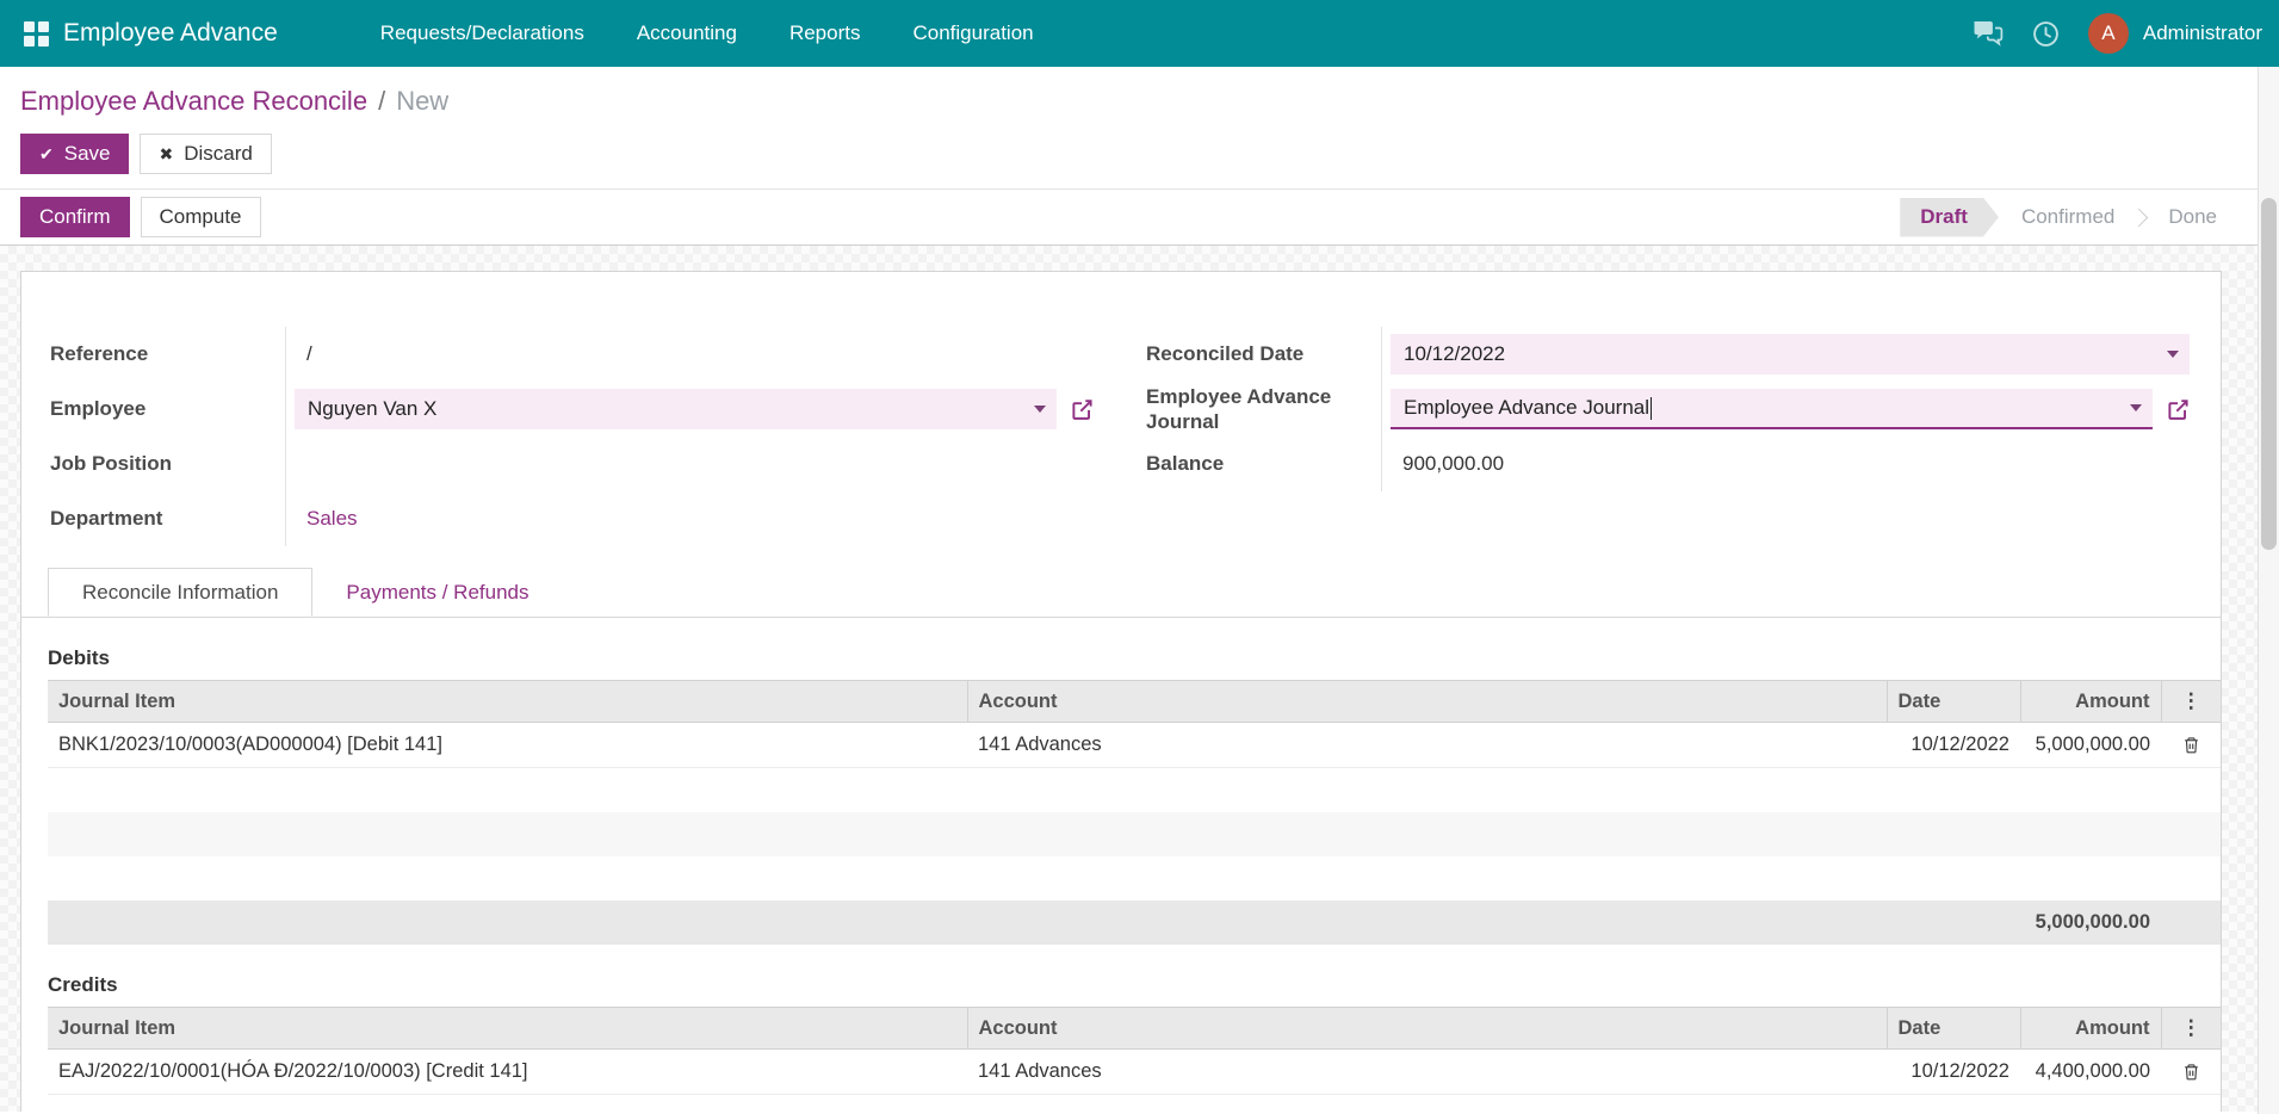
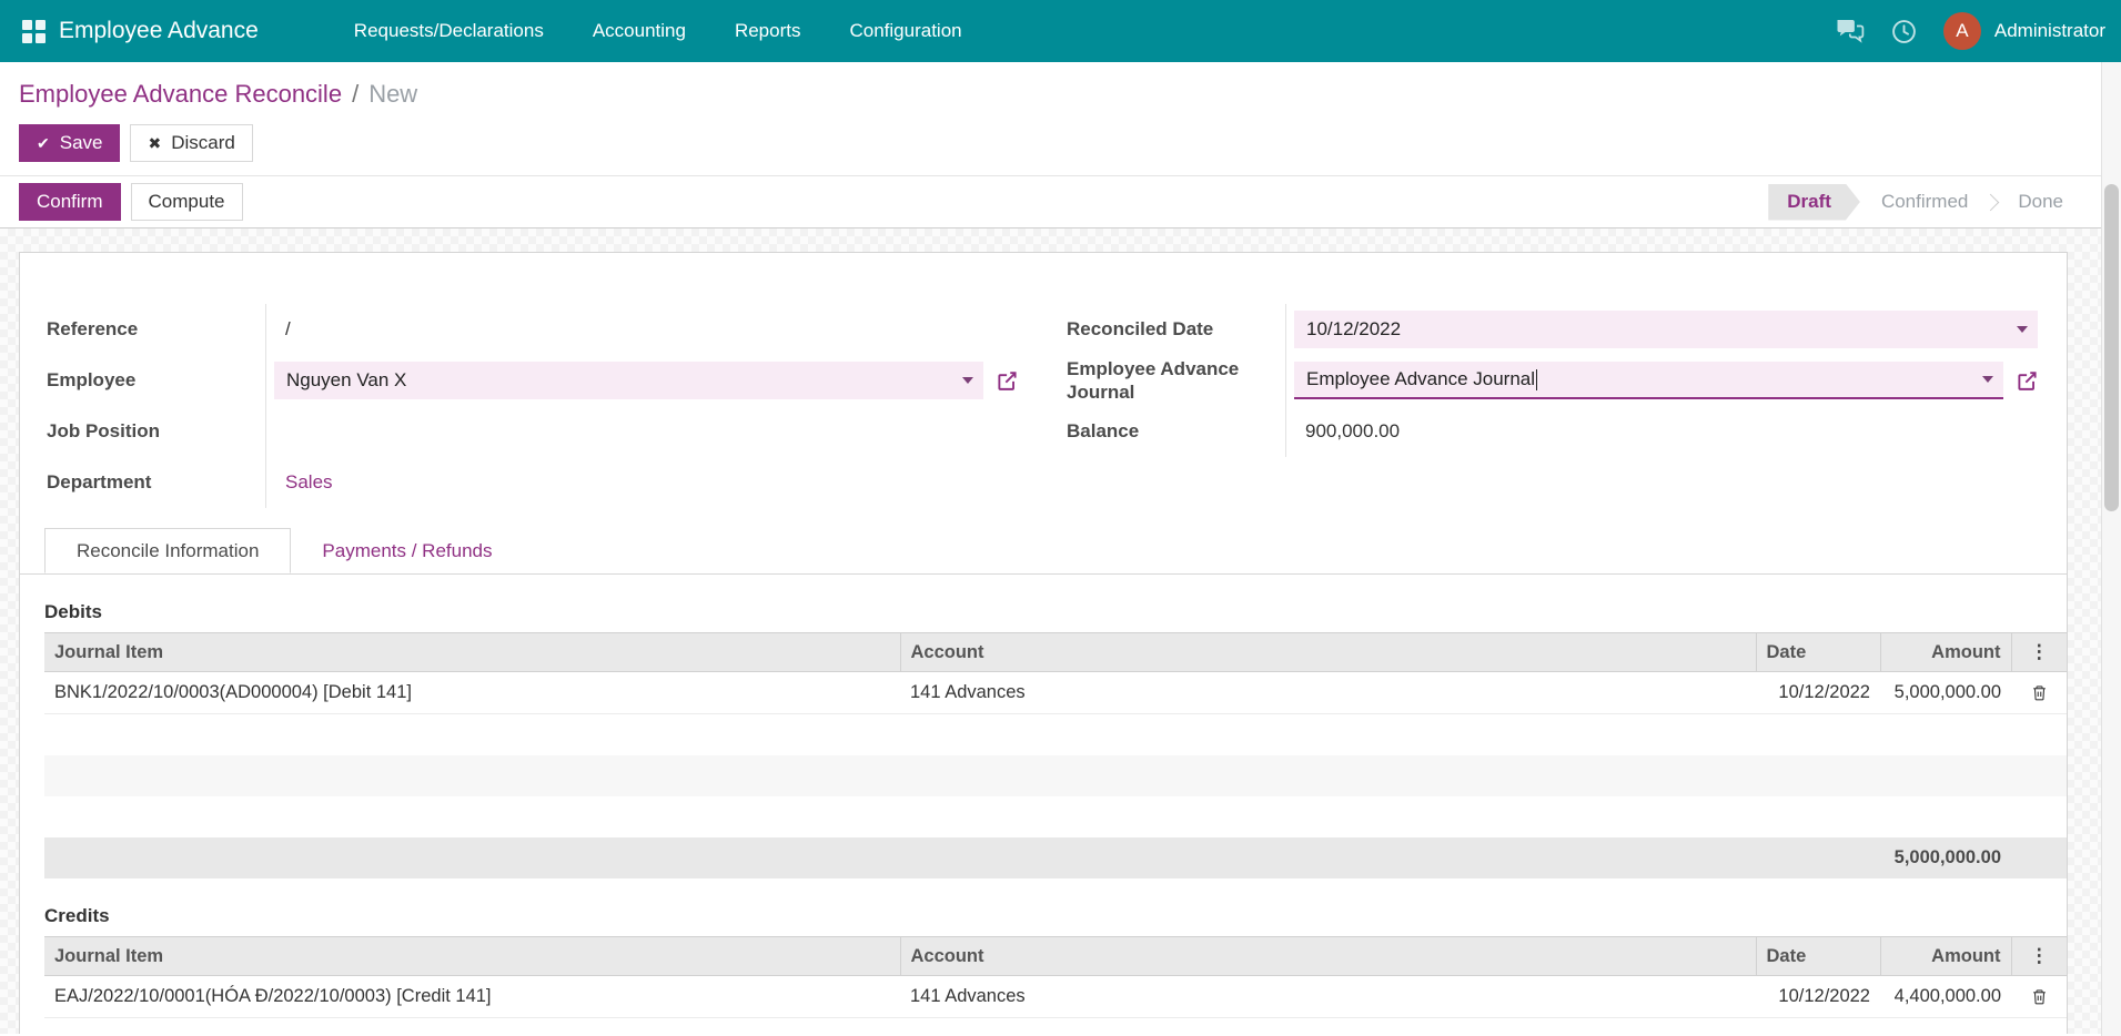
  Employee Advance
  Requests/Declarations
  Accounting
  Reports
  Configuration
  A
  Administrator
  Employee Advance Reconcile / New
  ✔
  Save
  ✖
  Discard
  Confirm
  Compute
  Draft
  Confirmed
  Done
  Reference
  /
  Employee
  Nguyen Van X
  Job Position
  Department
  Sales
  Reconciled Date
  10/12/2022
  Employee Advance Journal
  Employee Advance Journal
  Balance
  900,000.00
  Reconcile Information
  Payments / Refunds
  Debits
  Journal Item	Account	Date	Amount	⋮
- BNK1/2023/10/0003(AD000004) [Debit 141]	141 Advances	10/12/2022	5,000,000.00
+ BNK1/2022/10/0003(AD000004) [Debit 141]	141 Advances	10/12/2022	5,000,000.00
  5,000,000.00
  Credits
  Journal Item	Account	Date	Amount	⋮
  EAJ/2022/10/0001(HÓA Đ/2022/10/0003) [Credit 141]	141 Advances	10/12/2022	4,400,000.00
